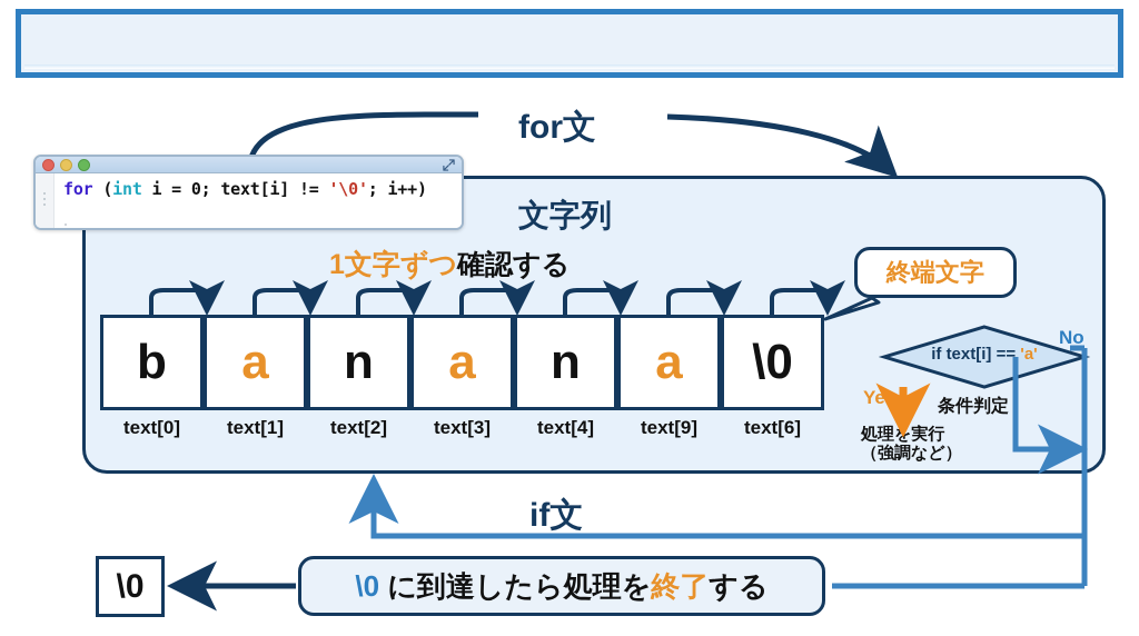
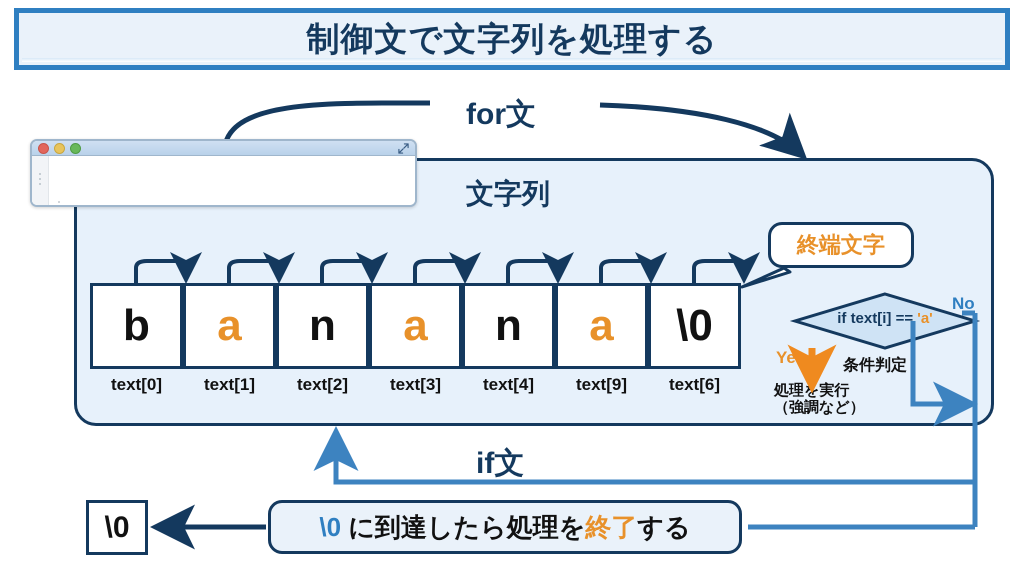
+ 制御文で文字列を処理する
  for文
  if文
  文字列
- 1文字ずつ確認する
- for (int i = 0; text[i] != '\0'; i++)
  b
  a
  n
  a
  n
  a
  \0
  text[0]
  text[1]
  text[2]
  text[3]
  text[4]
  text[9]
  text[6]
  終端文字
  if text[i] == 'a'
  No
  Yes
  条件判定
  処理を実行
  （強調など）
  \0
  \0 に到達したら処理を終了する
